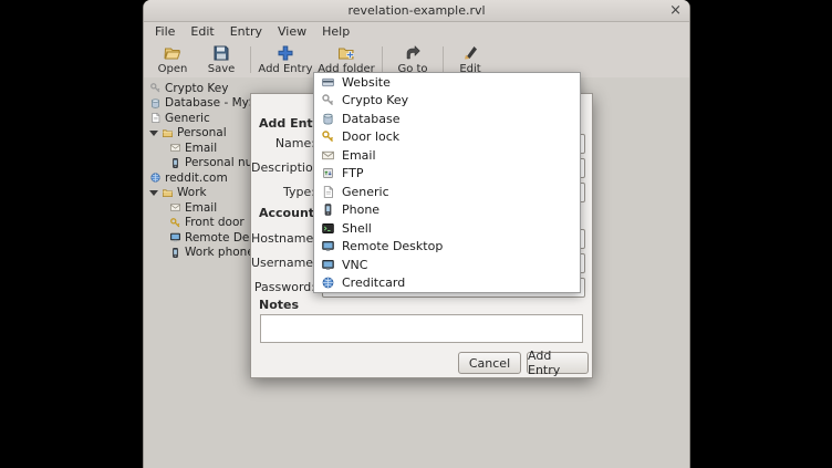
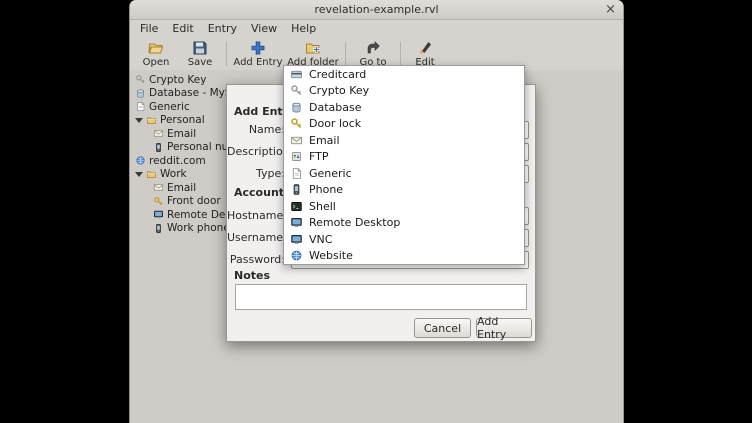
  revelation-example.rvl
  ×
  File
  Edit
  Entry
  View
  Help
  Open
  Save
  Add Entry
  Add folder
  Go to
  Edit
  Crypto Key
  Generic
  Personal
  Email
  Personal nu
  reddit.com
  Work
  Email
  Front door
  Work phon
  Add Ent
  Name
  Descriptio
  Type
  Hostname
  Username
  Password
  Notes
  Cancel
  Add Entry
- Website
+ Creditcard
  Crypto Key
  Database
  Door lock
  Email
  FTP
  Generic
  Phone
  Shell
  Remote Desktop
  VNC
- Creditcard
+ Website
